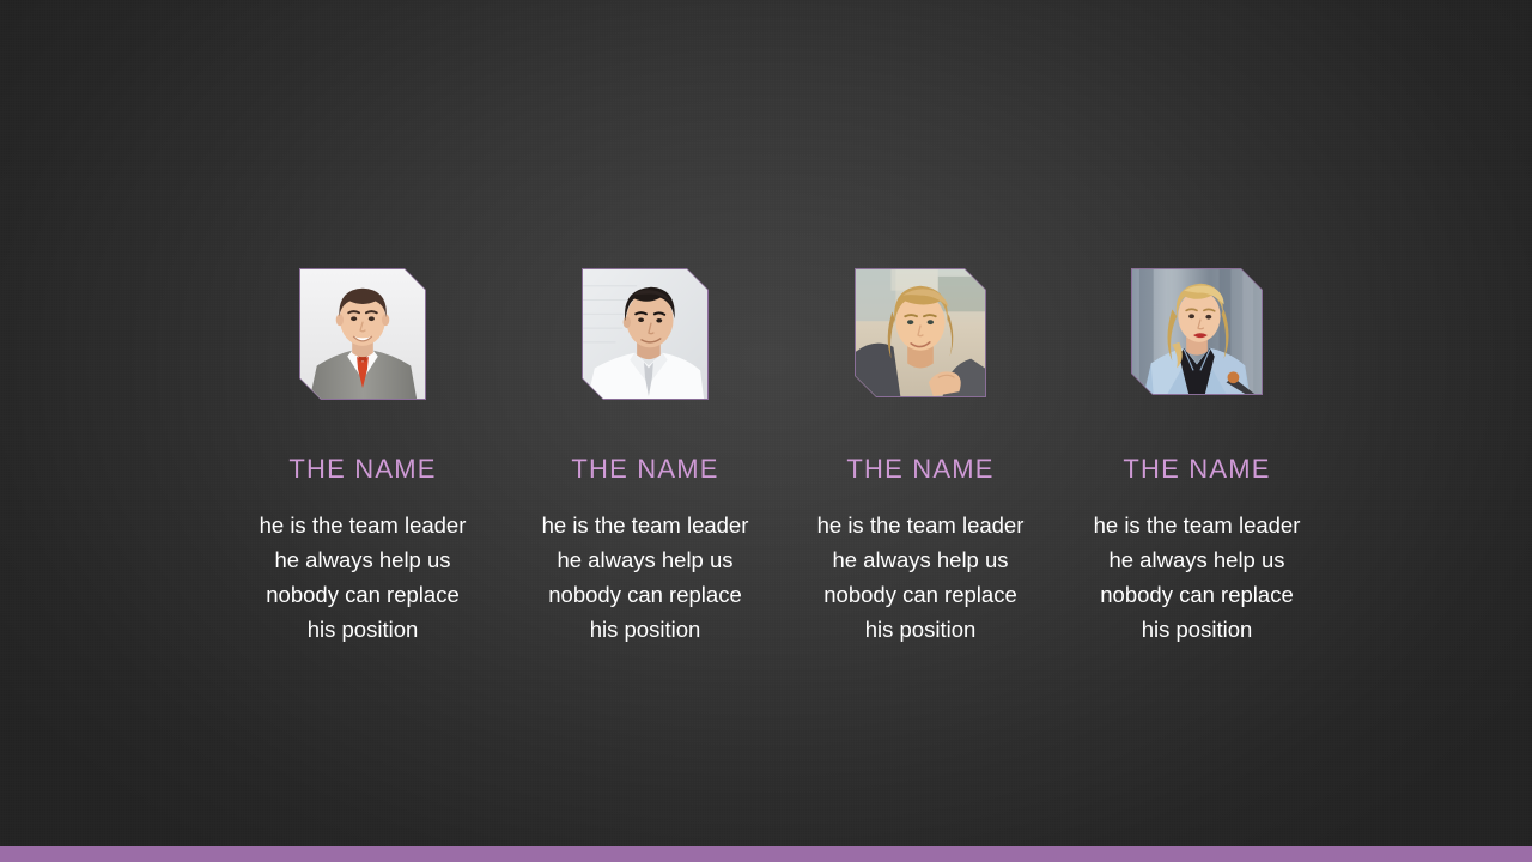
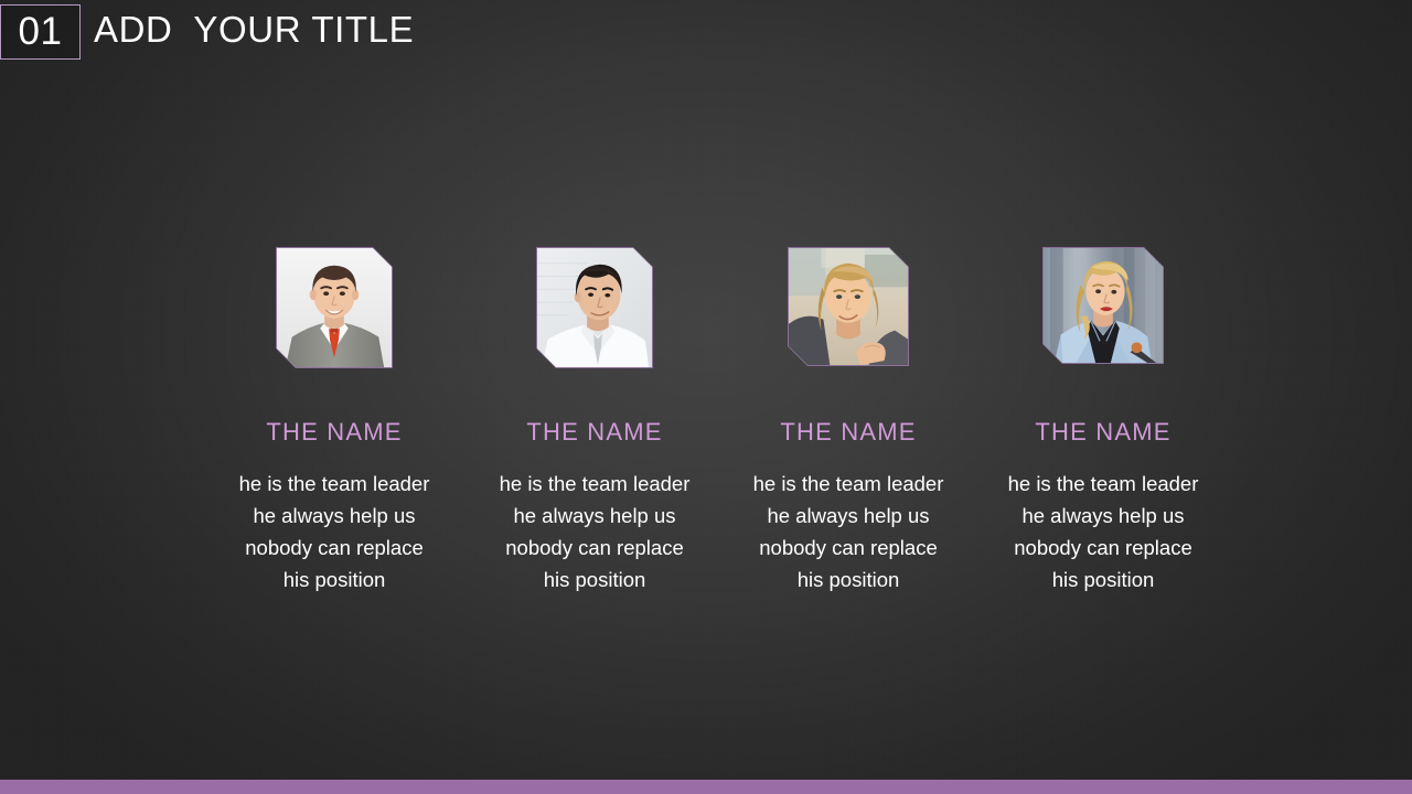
+ 01
+ ADD YOUR TITLE
  THE NAME
  he is the team leader
  he always help us
  nobody can replace
  his position
  THE NAME
  he is the team leader
  he always help us
  nobody can replace
  his position
  THE NAME
  he is the team leader
  he always help us
  nobody can replace
  his position
  THE NAME
  he is the team leader
  he always help us
  nobody can replace
  his position
